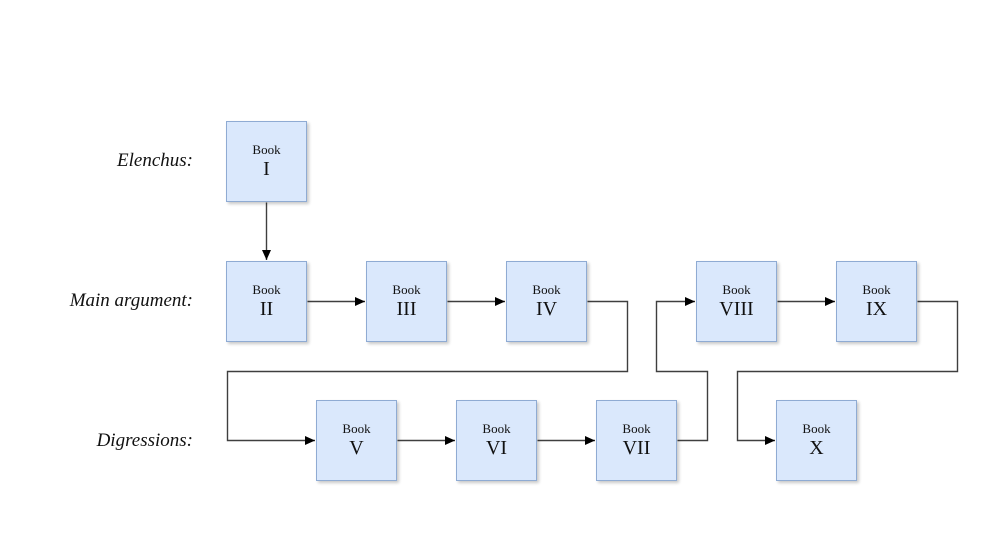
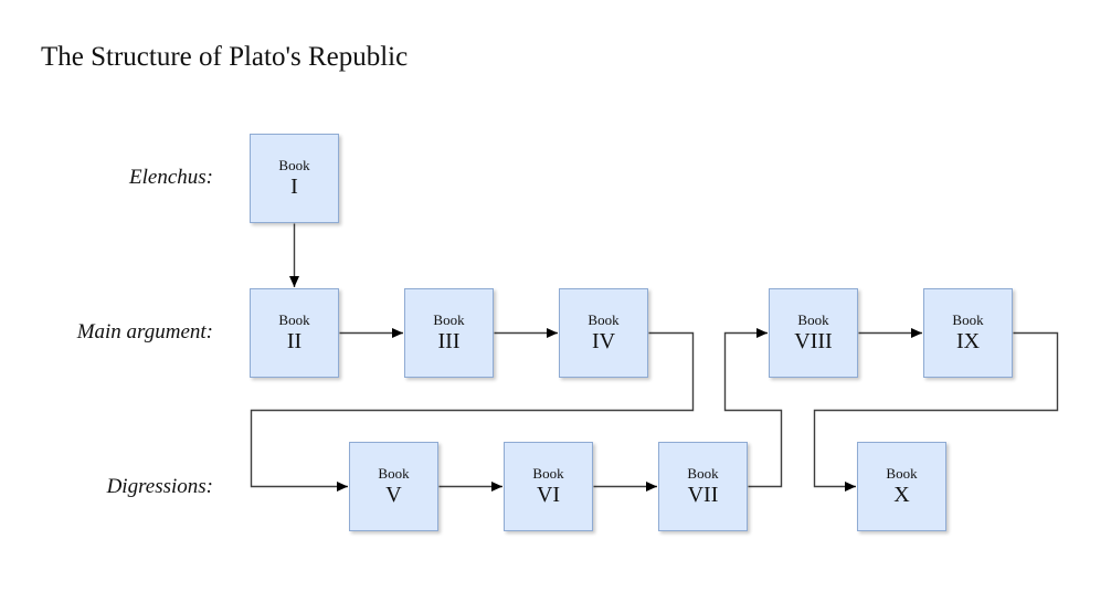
+ The Structure of Plato's Republic
  Elenchus:
  Main argument:
  Digressions:
  Book
  I
  Book
  II
  Book
  III
  Book
  IV
  Book
  VIII
  Book
  IX
  Book
  V
  Book
  VI
  Book
  VII
  Book
  X
